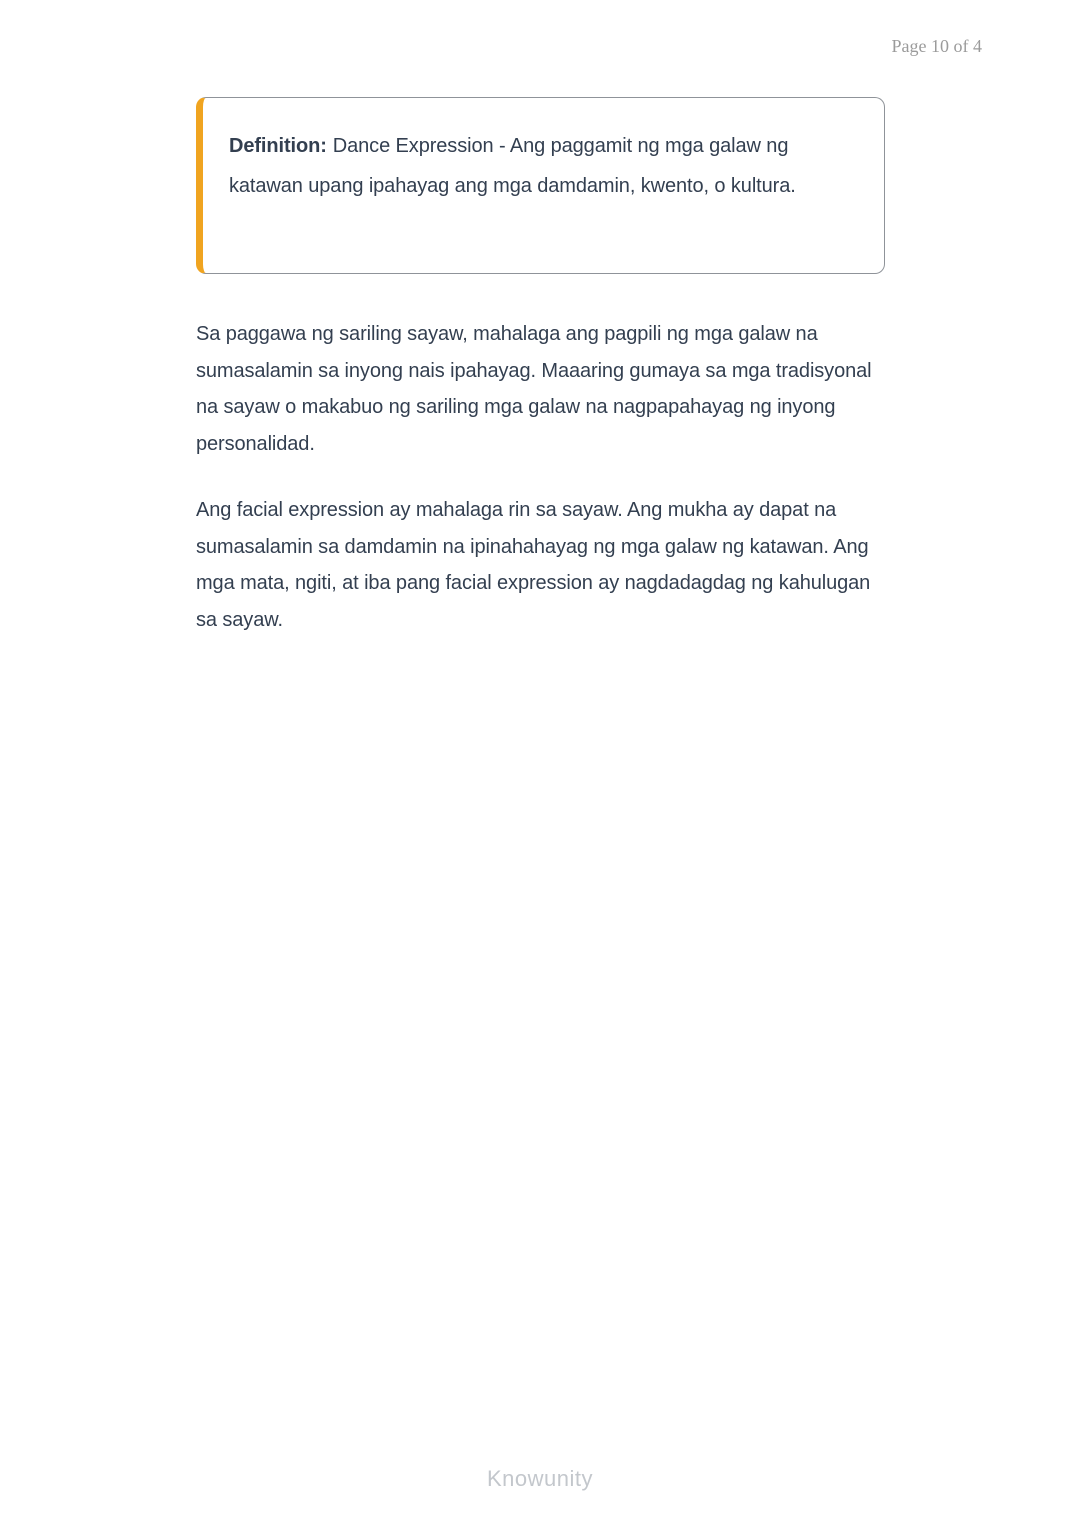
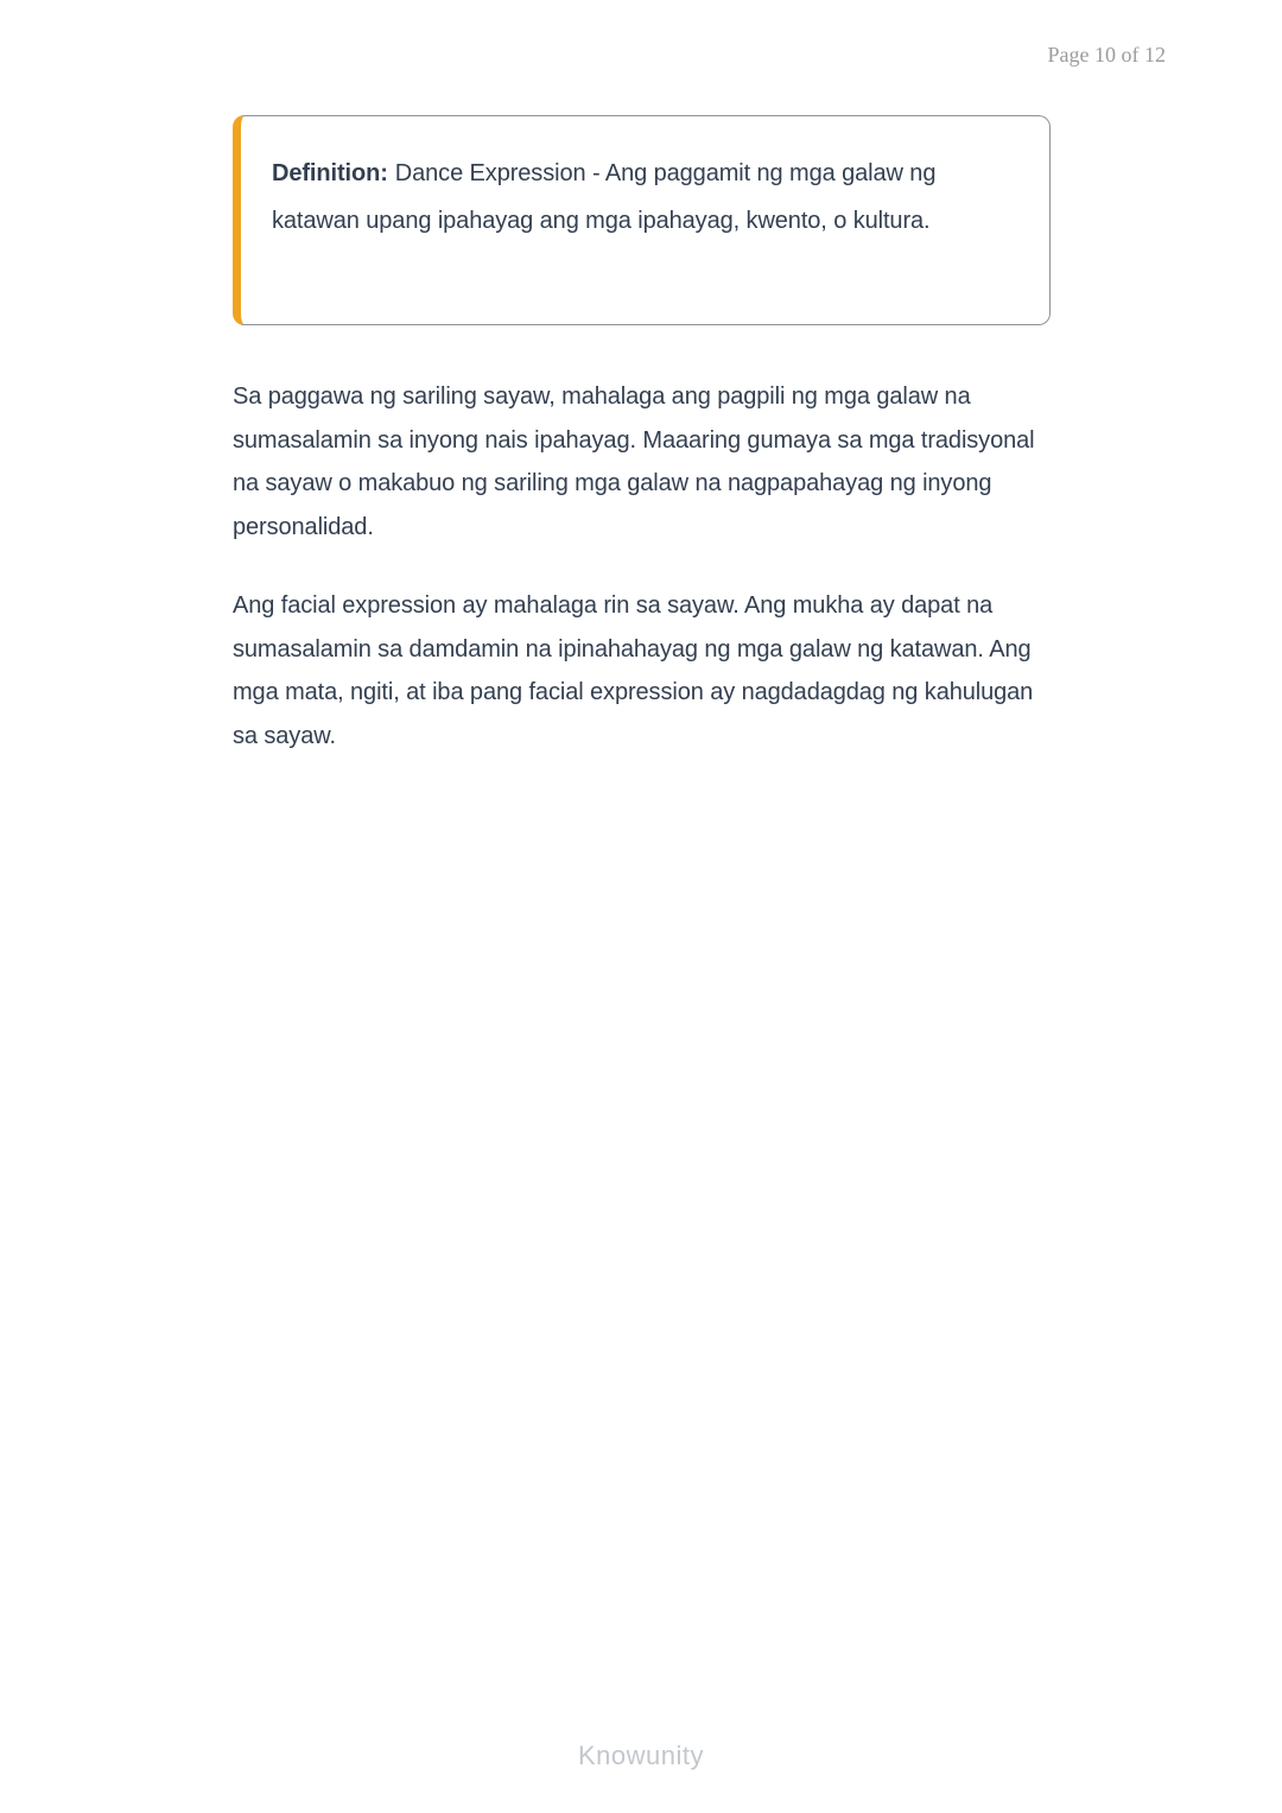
- Page 10 of 4
+ Page 10 of 12
- Definition: Dance Expression - Ang paggamit ng mga galaw ng katawan upang ipahayag ang mga damdamin, kwento, o kultura.
+ Definition: Dance Expression - Ang paggamit ng mga galaw ng katawan upang ipahayag ang mga ipahayag, kwento, o kultura.
  Sa paggawa ng sariling sayaw, mahalaga ang pagpili ng mga galaw na sumasalamin sa inyong nais ipahayag. Maaaring gumaya sa mga tradisyonal na sayaw o makabuo ng sariling mga galaw na nagpapahayag ng inyong personalidad.
  Ang facial expression ay mahalaga rin sa sayaw. Ang mukha ay dapat na sumasalamin sa damdamin na ipinahahayag ng mga galaw ng katawan. Ang mga mata, ngiti, at iba pang facial expression ay nagdadagdag ng kahulugan sa sayaw.
  Knowunity
